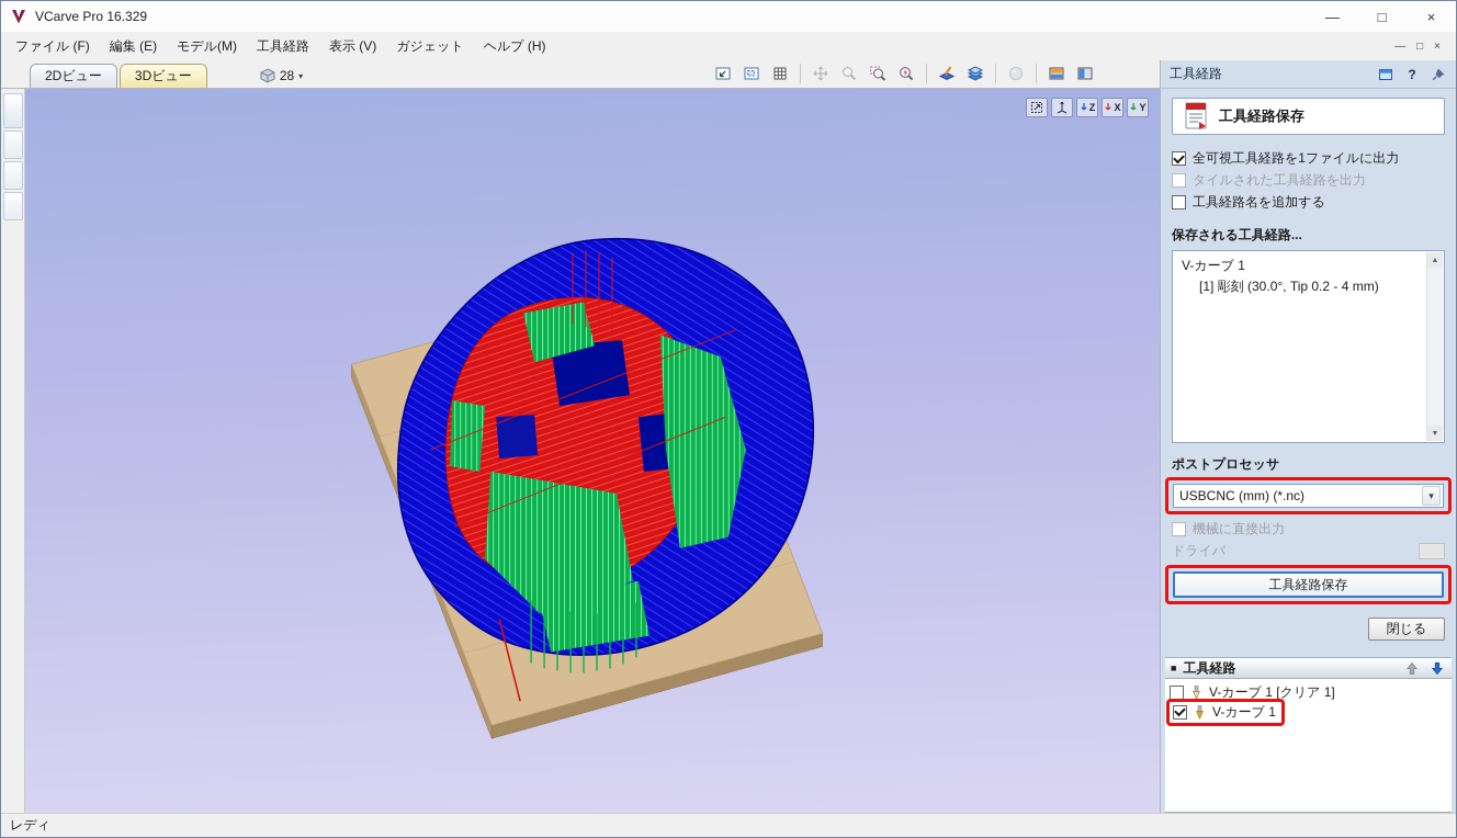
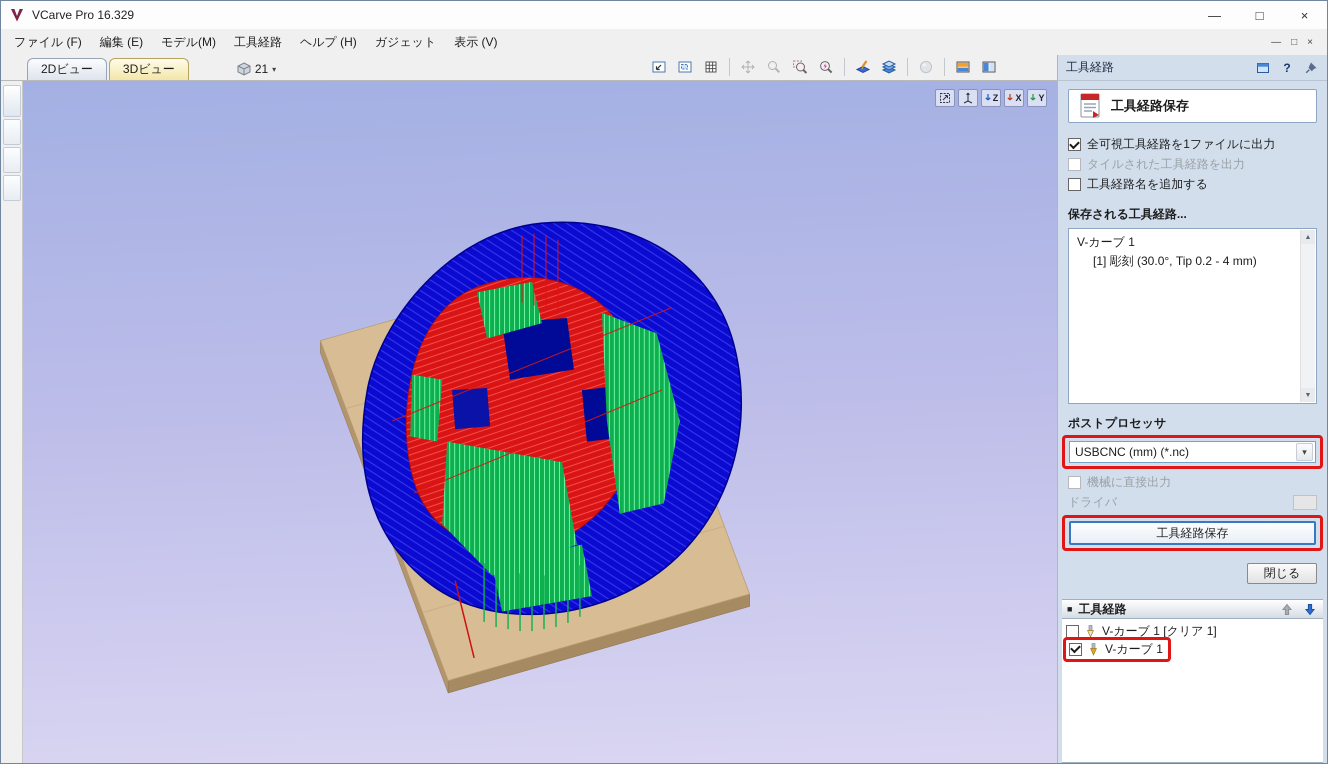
  VCarve Pro 16.329
  —
  □
  ×
  ファイル (F)
  編集 (E)
  モデル(M)
  工具経路
- 表示 (V)
+ ヘルプ (H)
  ガジェット
- ヘルプ (H)
+ 表示 (V)
  —
  □
  ×
  2Dビュー
  3Dビュー
- 28
+ 21
  ▾
  工具経路
  ?
  Z
  X
  Y
  工具経路保存
  全可視工具経路を1ファイルに出力
  タイルされた工具経路を出力
  工具経路名を追加する
  保存される工具経路...
  V-カーブ 1
  [1] 彫刻 (30.0°, Tip 0.2 - 4 mm)
  ポストプロセッサ
  USBCNC (mm) (*.nc)
  ▾
  機械に直接出力
  ドライバ
  工具経路保存
  閉じる
  ■
  工具経路
  V-カーブ 1 [クリア 1]
  V-カーブ 1
- レディ
